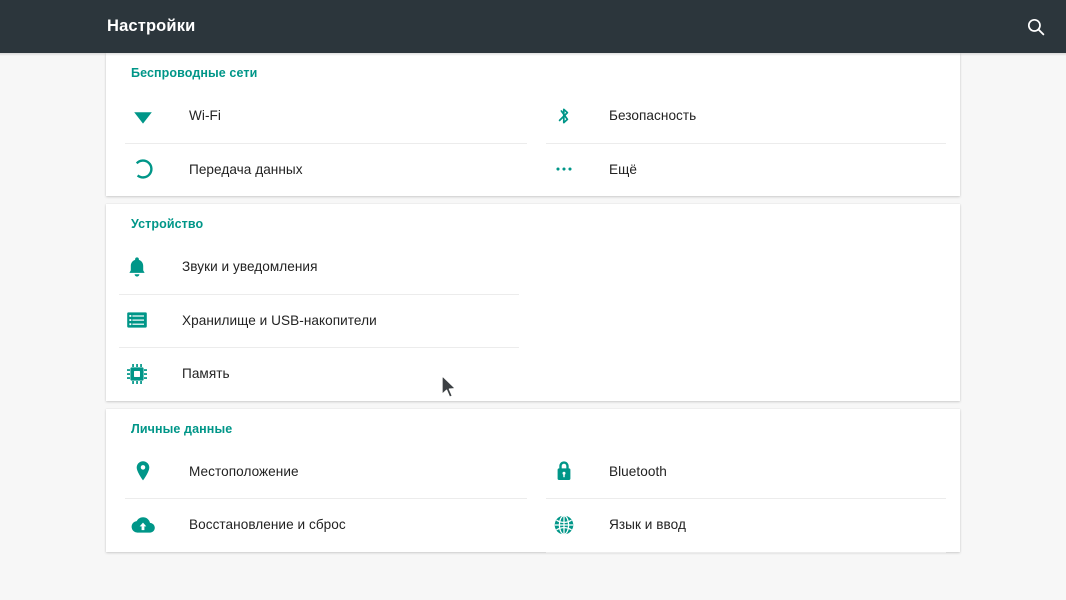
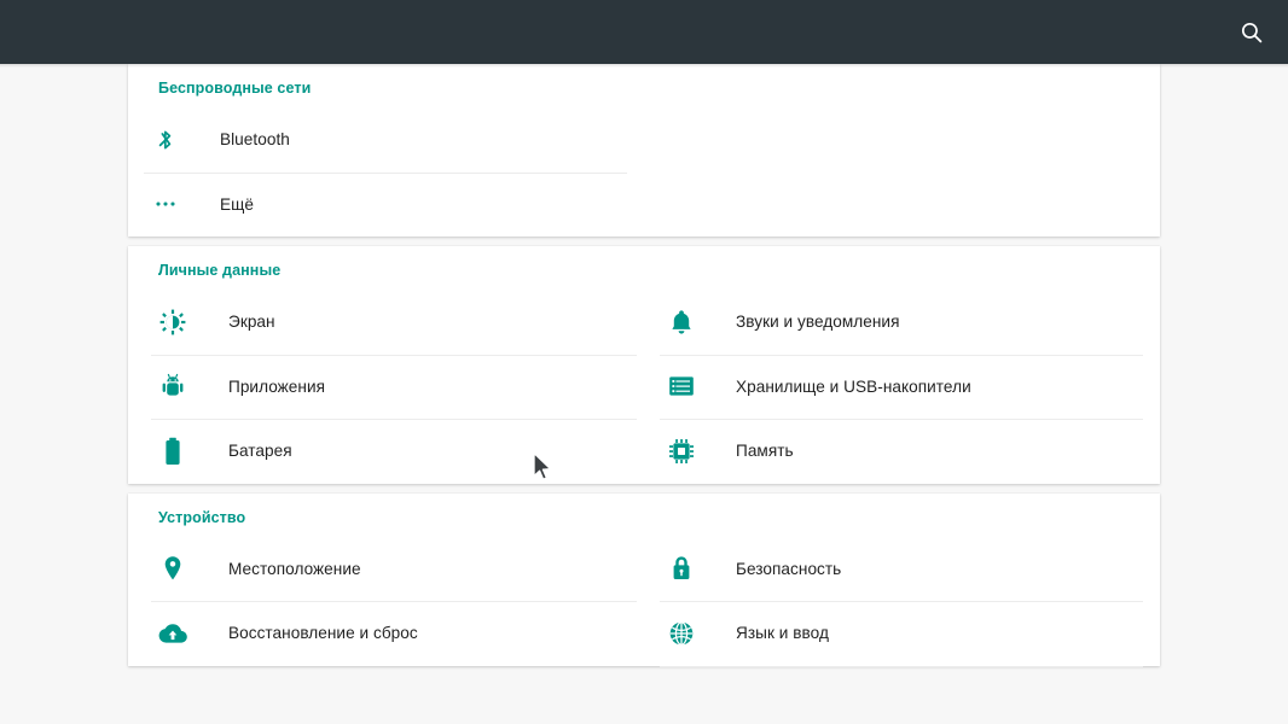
- Настройки
  Беспроводные сети
- Wi-Fi
- Передача данных
- Безопасность
+ Bluetooth
  Ещё
- Устройство
+ Личные данные
+ Экран
+ Приложения
+ Батарея
  Звуки и уведомления
  Хранилище и USB-накопители
  Память
- Личные данные
+ Устройство
  Местоположение
  Восстановление и сброс
- Bluetooth
+ Безопасность
  Язык и ввод
